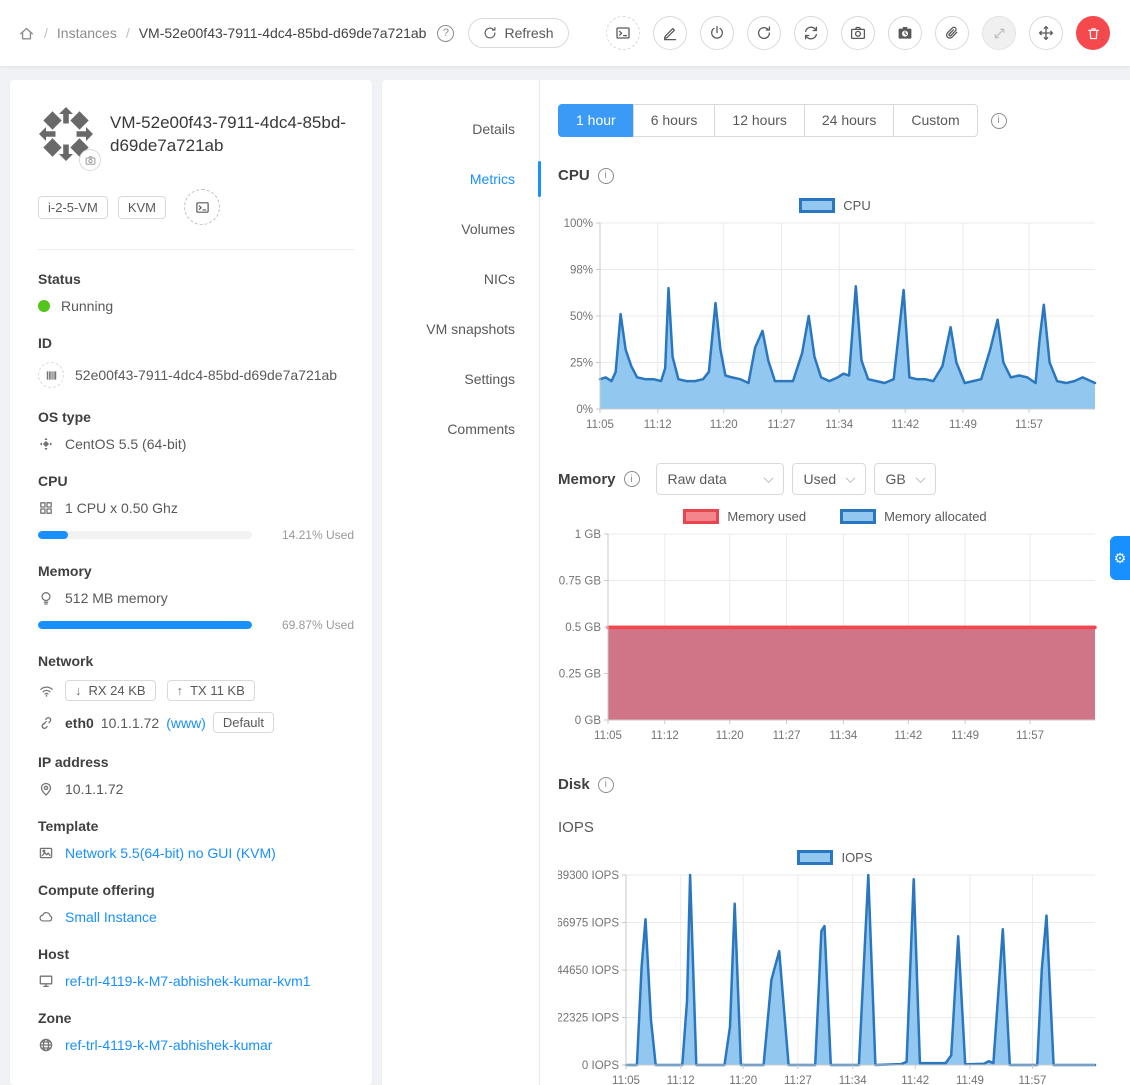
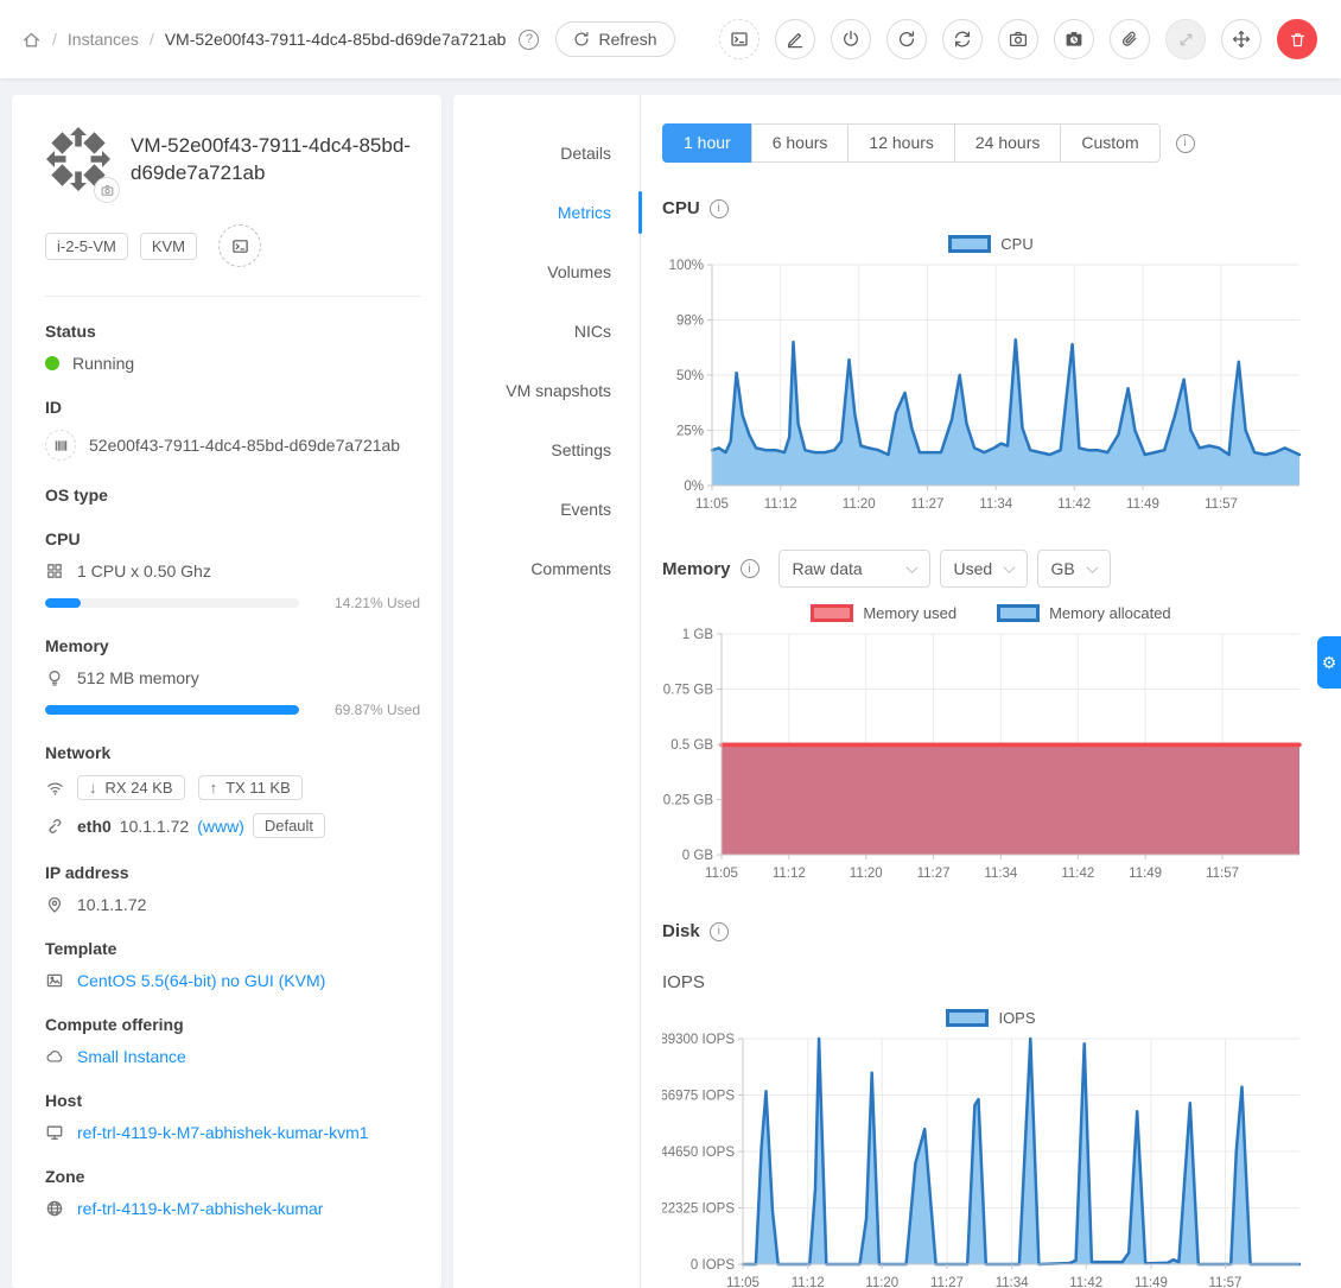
  /
  Instances
  /
  VM-52e00f43-7911-4dc4-85bd-d69de7a721ab
  ?
  Refresh
  VM-52e00f43-7911-4dc4-85bd-d69de7a721ab
  i-2-5-VM
  KVM
  Status
  Running
  ID
  52e00f43-7911-4dc4-85bd-d69de7a721ab
  OS type
- CentOS 5.5 (64-bit)
  CPU
  1 CPU x 0.50 Ghz
  14.21% Used
  Memory
  512 MB memory
  69.87% Used
  Network
  ↓
  RX 24 KB
  ↑
  TX 11 KB
  eth0
  10.1.1.72
  (www)
  Default
  IP address
  10.1.1.72
  Template
- Network 5.5(64-bit) no GUI (KVM)
+ CentOS 5.5(64-bit) no GUI (KVM)
  Compute offering
  Small Instance
  Host
  ref-trl-4119-k-M7-abhishek-kumar-kvm1
  Zone
  ref-trl-4119-k-M7-abhishek-kumar
  Details
  Metrics
  Volumes
  NICs
  VM snapshots
  Settings
+ Events
  Comments
  1 hour
  6 hours
  12 hours
  24 hours
  Custom
  i
  CPU
  i
  CPU
  0%
  25%
  50%
  98%
  100%
  11:05
  11:12
  11:20
  11:27
  11:34
  11:42
  11:49
  11:57
  Memory
  i
  Raw data
  Used
  GB
  Memory used
  Memory allocated
  0 GB
  0.25 GB
  0.5 GB
  0.75 GB
  1 GB
  11:05
  11:12
  11:20
  11:27
  11:34
  11:42
  11:49
  11:57
  Disk
  i
  IOPS
  IOPS
  0 IOPS
  22325 IOPS
  44650 IOPS
  66975 IOPS
  89300 IOPS
  11:05
  11:12
  11:20
  11:27
  11:34
  11:42
  11:49
  11:57
  ⚙
